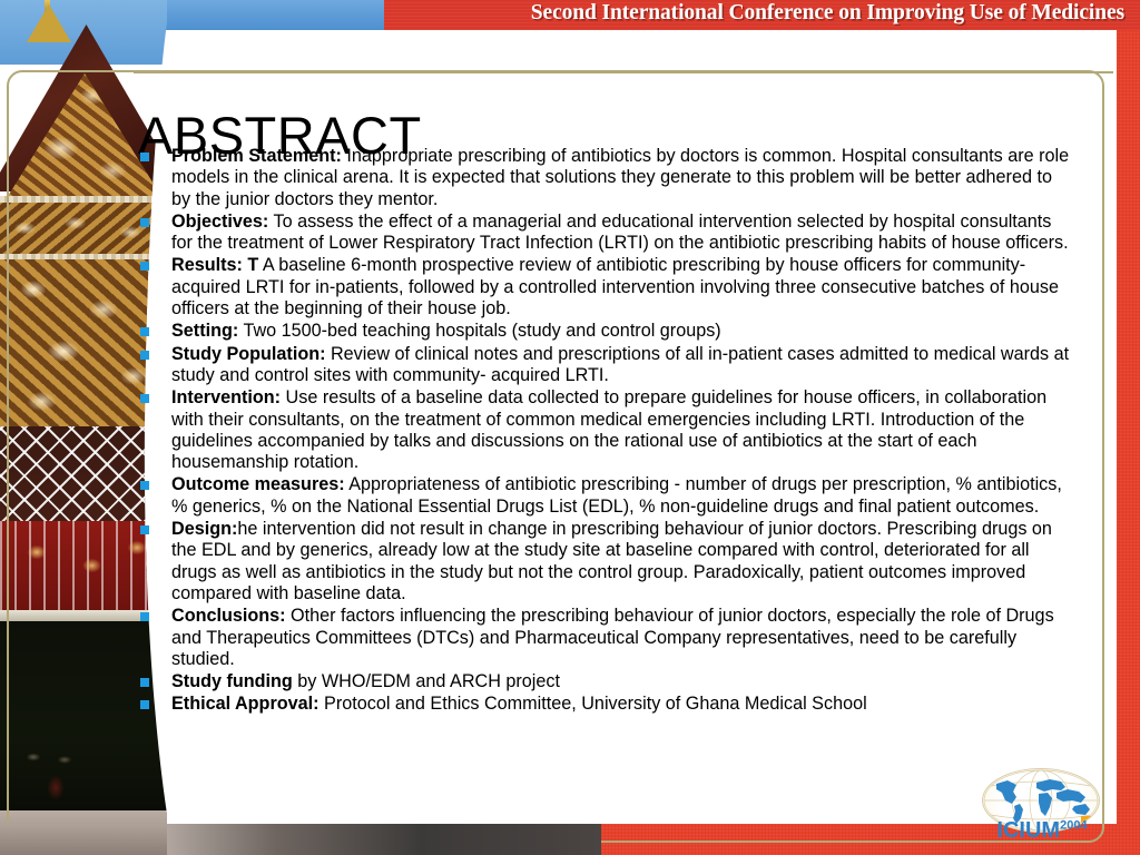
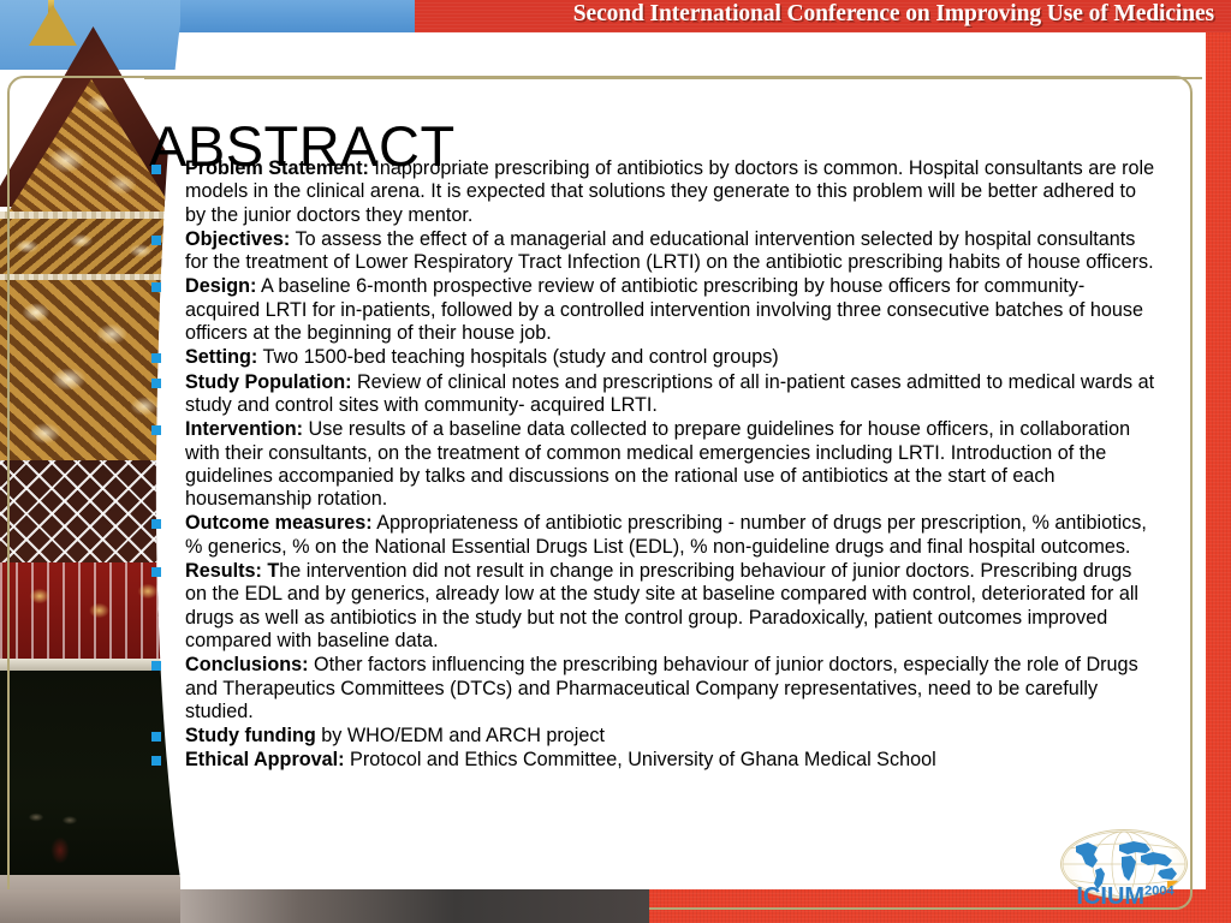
  Second International Conference on Improving Use of Medicines
  ABSTRACT
  Problem Statement: Inappropriate prescribing of antibiotics by doctors is common. Hospital consultants are role models in the clinical arena. It is expected that solutions they generate to this problem will be better adhered to by the junior doctors they mentor.
  Objectives: To assess the effect of a managerial and educational intervention selected by hospital consultants for the treatment of Lower Respiratory Tract Infection (LRTI) on the antibiotic prescribing habits of house officers.
- Results: T A baseline 6-month prospective review of antibiotic prescribing by house officers for community-acquired LRTI for in-patients, followed by a controlled intervention involving three consecutive batches of house officers at the beginning of their house job.
+ Design: A baseline 6-month prospective review of antibiotic prescribing by house officers for community-acquired LRTI for in-patients, followed by a controlled intervention involving three consecutive batches of house officers at the beginning of their house job.
  Setting: Two 1500-bed teaching hospitals (study and control groups)
  Study Population: Review of clinical notes and prescriptions of all in-patient cases admitted to medical wards at study and control sites with community- acquired LRTI.
  Intervention: Use results of a baseline data collected to prepare guidelines for house officers, in collaboration with their consultants, on the treatment of common medical emergencies including LRTI. Introduction of the guidelines accompanied by talks and discussions on the rational use of antibiotics at the start of each housemanship rotation.
- Outcome measures: Appropriateness of antibiotic prescribing - number of drugs per prescription, % antibiotics, % generics, % on the National Essential Drugs List (EDL), % non-guideline drugs and final patient outcomes.
+ Outcome measures: Appropriateness of antibiotic prescribing - number of drugs per prescription, % antibiotics, % generics, % on the National Essential Drugs List (EDL), % non-guideline drugs and final hospital outcomes.
- Design:he intervention did not result in change in prescribing behaviour of junior doctors. Prescribing drugs on the EDL and by generics, already low at the study site at baseline compared with control, deteriorated for all drugs as well as antibiotics in the study but not the control group. Paradoxically, patient outcomes improved compared with baseline data.
+ Results: The intervention did not result in change in prescribing behaviour of junior doctors. Prescribing drugs on the EDL and by generics, already low at the study site at baseline compared with control, deteriorated for all drugs as well as antibiotics in the study but not the control group. Paradoxically, patient outcomes improved compared with baseline data.
  Conclusions: Other factors influencing the prescribing behaviour of junior doctors, especially the role of Drugs and Therapeutics Committees (DTCs) and Pharmaceutical Company representatives, need to be carefully studied.
  Study funding by WHO/EDM and ARCH project
  Ethical Approval: Protocol and Ethics Committee, University of Ghana Medical School
  ICIUM2004
